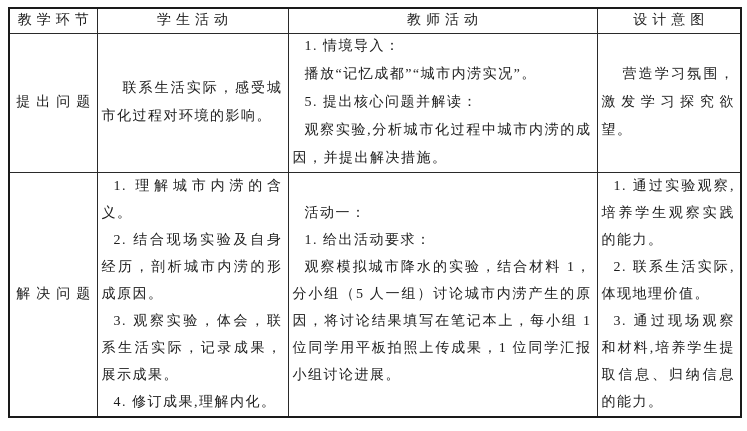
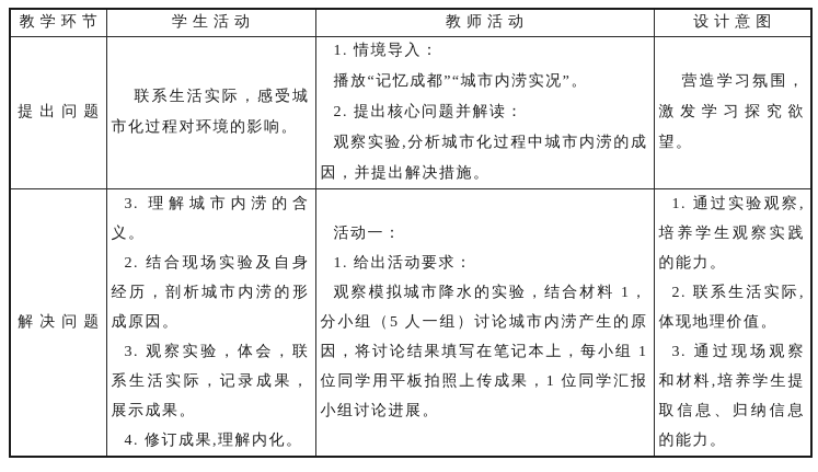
  教学环节	学生活动	教师活动	设计意图
- 提出问题	联系生活实际，感受城市化过程对环境的影响。	1. 情境导入： 播放“记忆成都”“城市内涝实况”。 5. 提出核心问题并解读： 观察实验,分析城市化过程中城市内涝的成因，并提出解决措施。	营造学习氛围，激发学习探究欲望。
+ 提出问题	联系生活实际，感受城市化过程对环境的影响。	1. 情境导入： 播放“记忆成都”“城市内涝实况”。 2. 提出核心问题并解读： 观察实验,分析城市化过程中城市内涝的成因，并提出解决措施。	营造学习氛围，激发学习探究欲望。
- 解决问题	1. 理解城市内涝的含义。 2. 结合现场实验及自身经历，剖析城市内涝的形成原因。 3. 观察实验，体会，联系生活实际，记录成果，展示成果。 4. 修订成果,理解内化。	活动一： 1. 给出活动要求： 观察模拟城市降水的实验，结合材料 1，分小组（5 人一组）讨论城市内涝产生的原因，将讨论结果填写在笔记本上，每小组 1 位同学用平板拍照上传成果，1 位同学汇报小组讨论进展。	1. 通过实验观察,培养学生观察实践的能力。 2. 联系生活实际,体现地理价值。 3. 通过现场观察和材料,培养学生提取信息、归纳信息的能力。
+ 解决问题	3. 理解城市内涝的含义。 2. 结合现场实验及自身经历，剖析城市内涝的形成原因。 3. 观察实验，体会，联系生活实际，记录成果，展示成果。 4. 修订成果,理解内化。	活动一： 1. 给出活动要求： 观察模拟城市降水的实验，结合材料 1，分小组（5 人一组）讨论城市内涝产生的原因，将讨论结果填写在笔记本上，每小组 1 位同学用平板拍照上传成果，1 位同学汇报小组讨论进展。	1. 通过实验观察,培养学生观察实践的能力。 2. 联系生活实际,体现地理价值。 3. 通过现场观察和材料,培养学生提取信息、归纳信息的能力。
